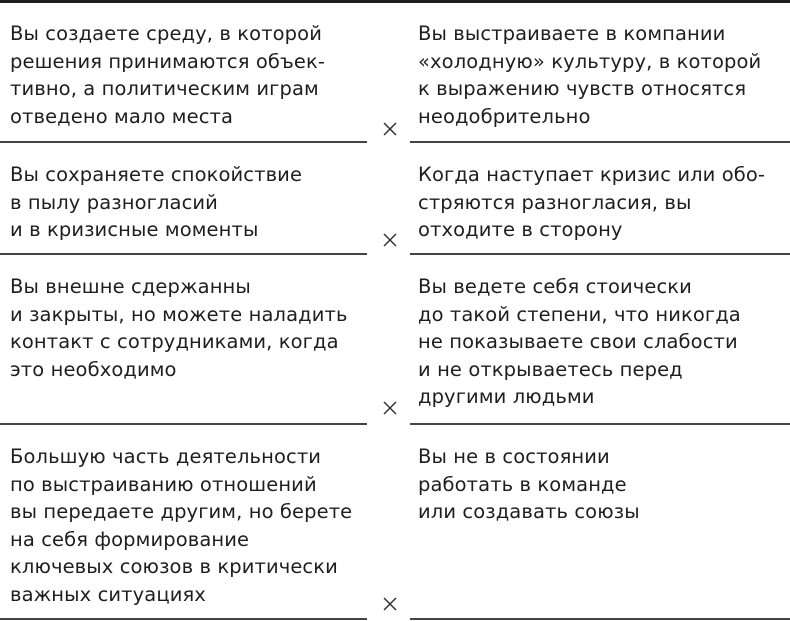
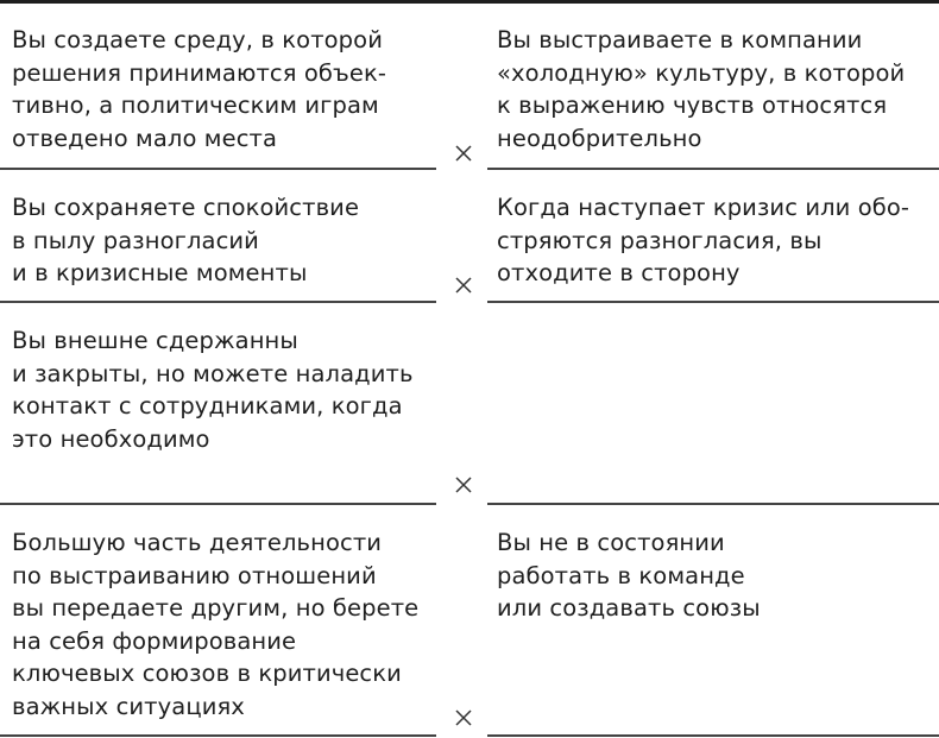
  Вы создаете среду, в которой
  решения принимаются объек-
  тивно, а политическим играм
  отведено мало места
  Вы выстраиваете в компании
  «холодную» культуру, в которой
  к выражению чувств относятся
  неодобрительно
  Вы сохраняете спокойствие
  в пылу разногласий
  и в кризисные моменты
  Когда наступает кризис или обо-
  стряются разногласия, вы
  отходите в сторону
  Вы внешне сдержанны
  и закрыты, но можете наладить
  контакт с сотрудниками, когда
  это необходимо
- Вы ведете себя стоически
- до такой степени, что никогда
- не показываете свои слабости
- и не открываетесь перед
- другими людьми
  Большую часть деятельности
  по выстраиванию отношений
  вы передаете другим, но берете
  на себя формирование
  ключевых союзов в критически
  важных ситуациях
  Вы не в состоянии
  работать в команде
  или создавать союзы
